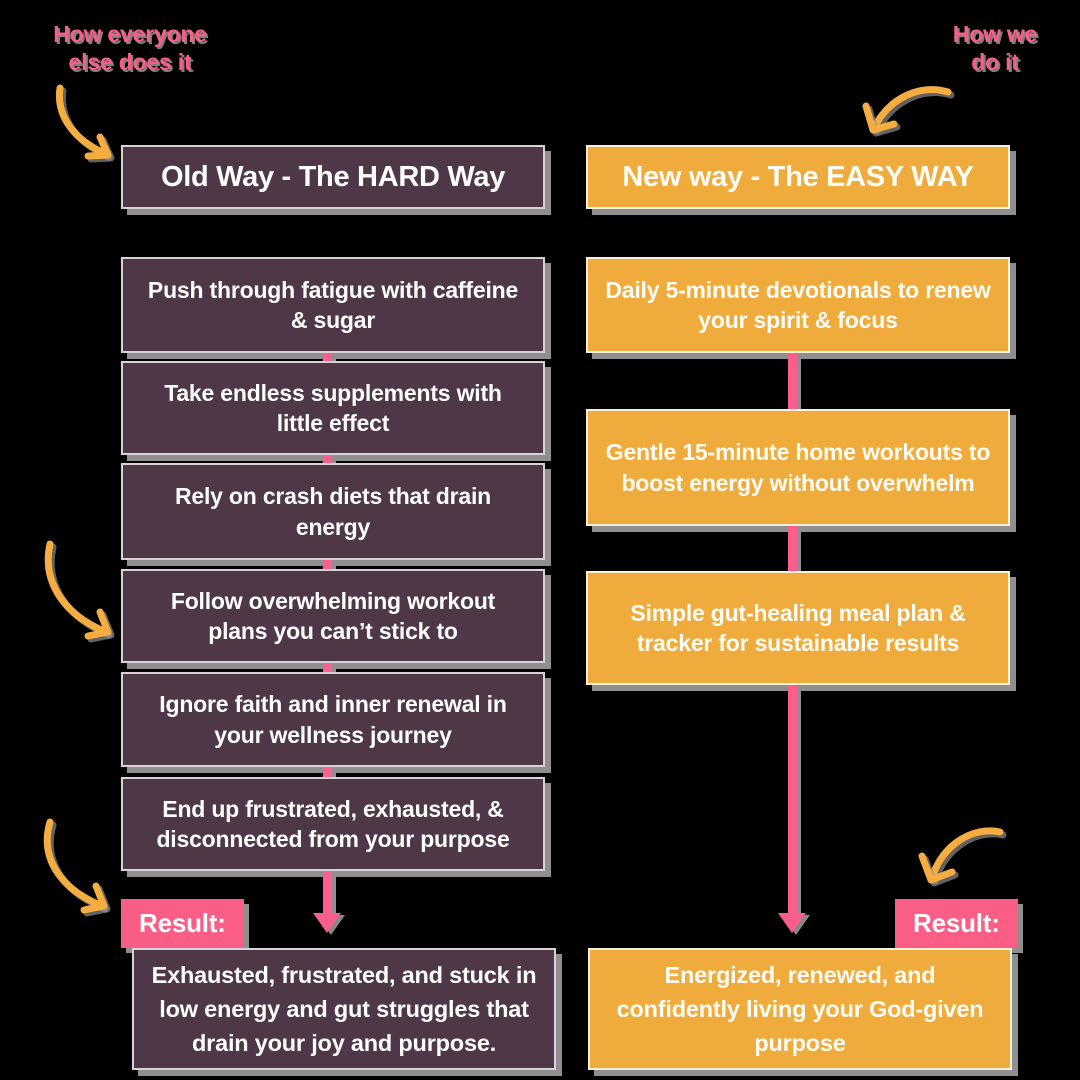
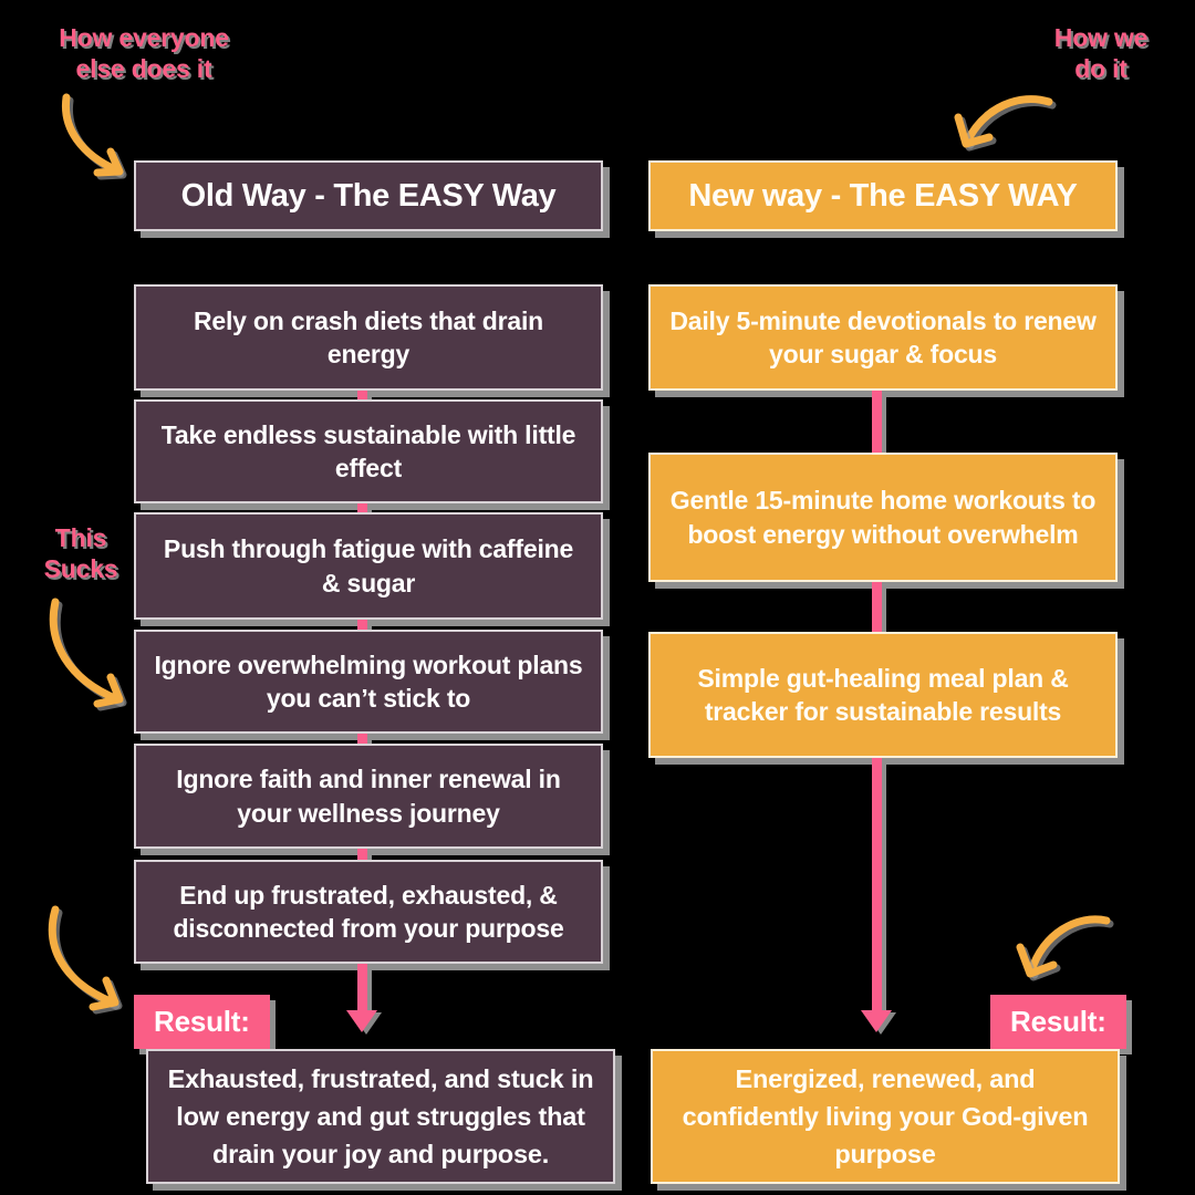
  How everyone
  else does it
  How we
  do it
+ This
+ Sucks
- Old Way - The HARD Way
+ Old Way - The EASY Way
- Push through fatigue with caffeine & sugar
+ Rely on crash diets that drain energy
- Take endless supplements with little effect
+ Take endless sustainable with little effect
- Rely on crash diets that drain energy
+ Push through fatigue with caffeine & sugar
- Follow overwhelming workout plans you can’t stick to
+ Ignore overwhelming workout plans you can’t stick to
  Ignore faith and inner renewal in your wellness journey
  End up frustrated, exhausted, & disconnected from your purpose
  Result:
  Exhausted, frustrated, and stuck in low energy and gut struggles that drain your joy and purpose.
  New way - The EASY WAY
- Daily 5-minute devotionals to renew your spirit & focus
+ Daily 5-minute devotionals to renew your sugar & focus
  Gentle 15-minute home workouts to boost energy without overwhelm
  Simple gut-healing meal plan & tracker for sustainable results
  Result:
  Energized, renewed, and confidently living your God-given purpose
